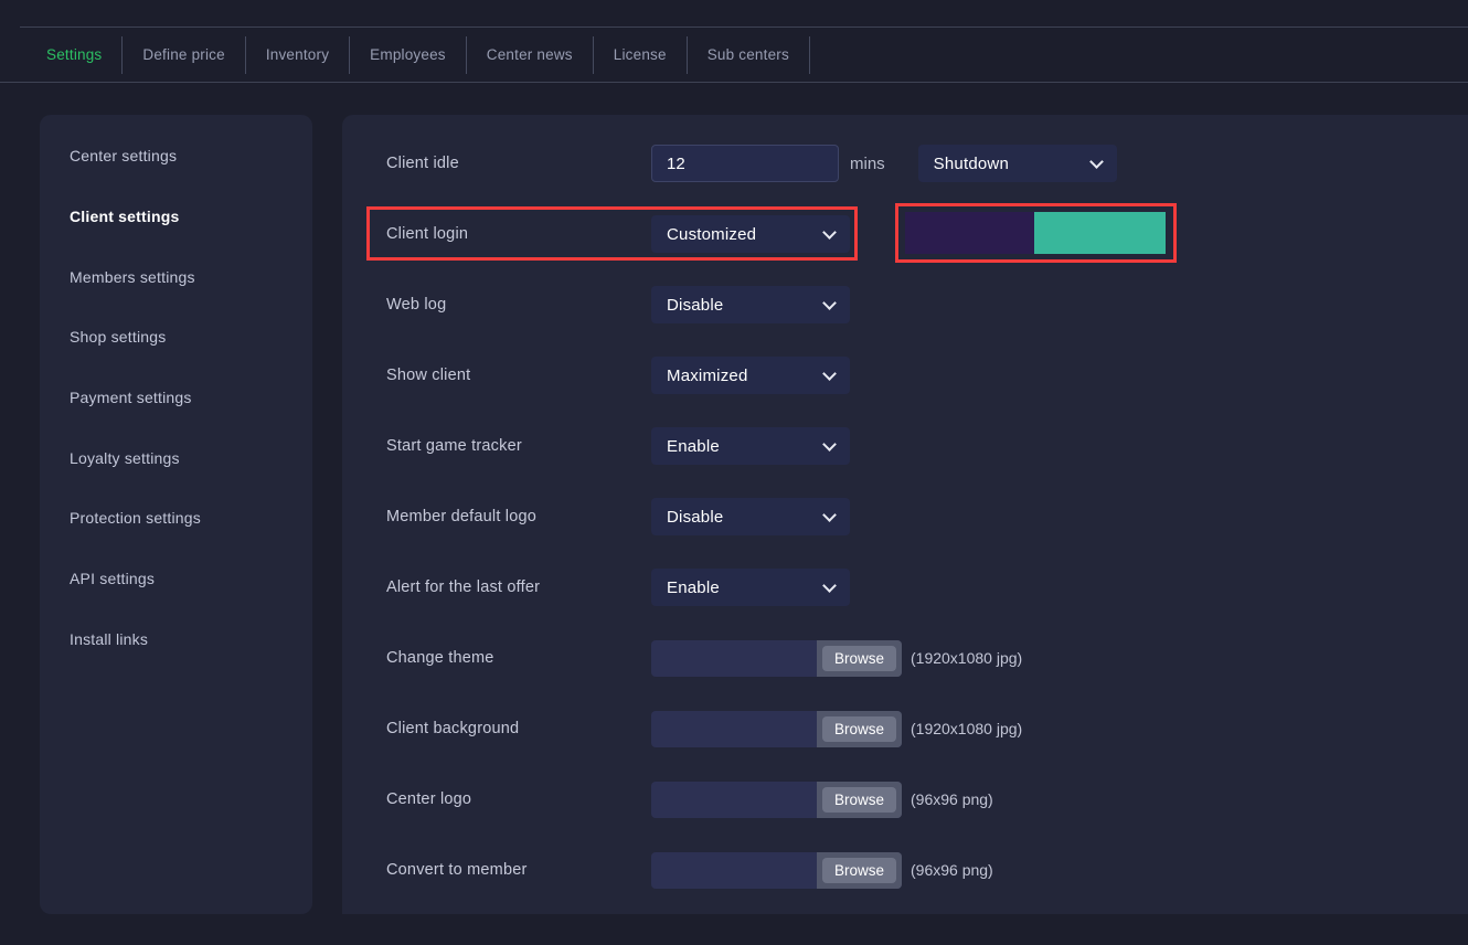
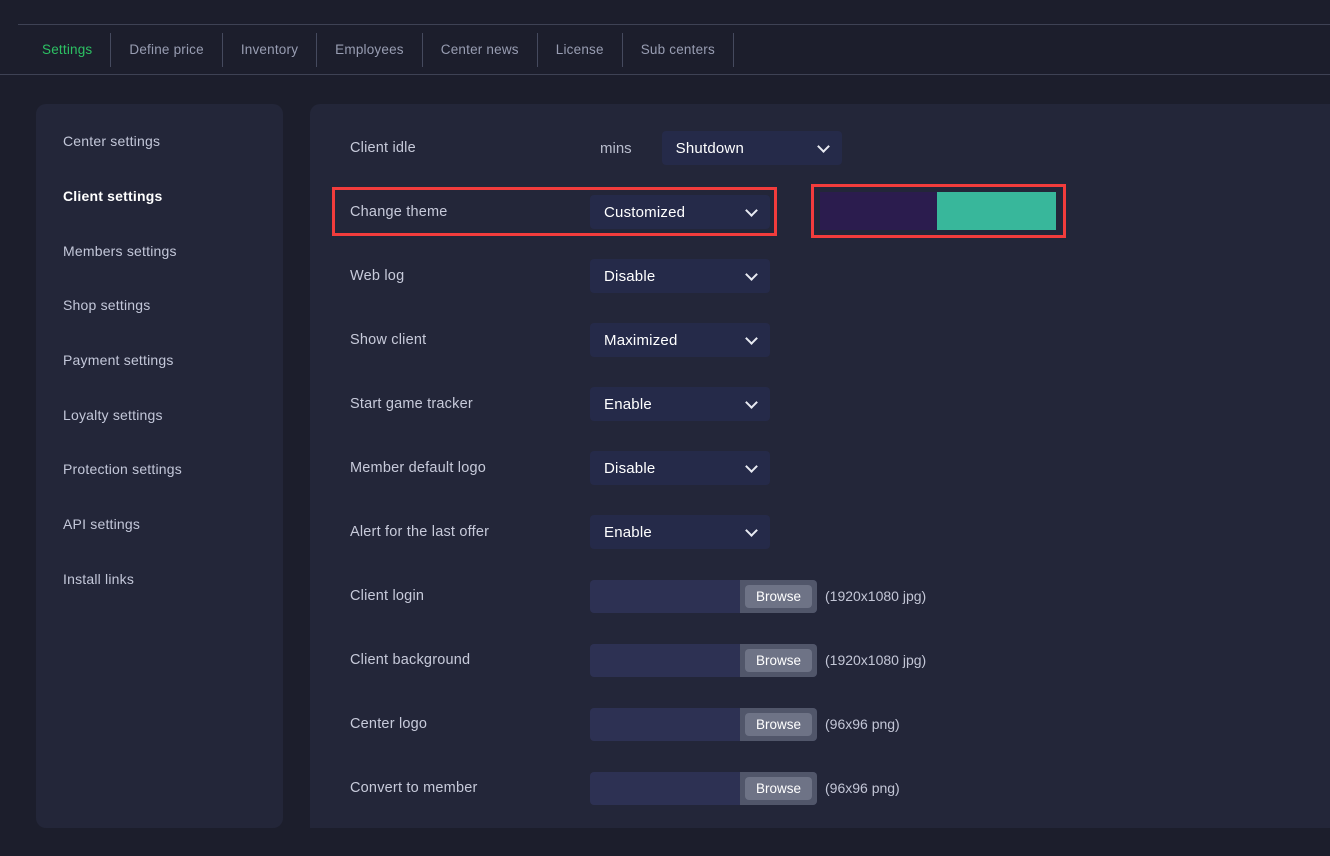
  Settings
  Define price
  Inventory
  Employees
  Center news
  License
  Sub centers
  Center settings
  Client settings
  Members settings
  Shop settings
  Payment settings
  Loyalty settings
  Protection settings
  API settings
  Install links
  Client idle
- 12
  mins
  Shutdown
- Client login
+ Change theme
  Customized
  Web log
  Disable
  Show client
  Maximized
  Start game tracker
  Enable
  Member default logo
  Disable
  Alert for the last offer
  Enable
- Change theme
+ Client login
  Browse
  (1920x1080 jpg)
  Client background
  Browse
  (1920x1080 jpg)
  Center logo
  Browse
  (96x96 png)
  Convert to member
  Browse
  (96x96 png)
